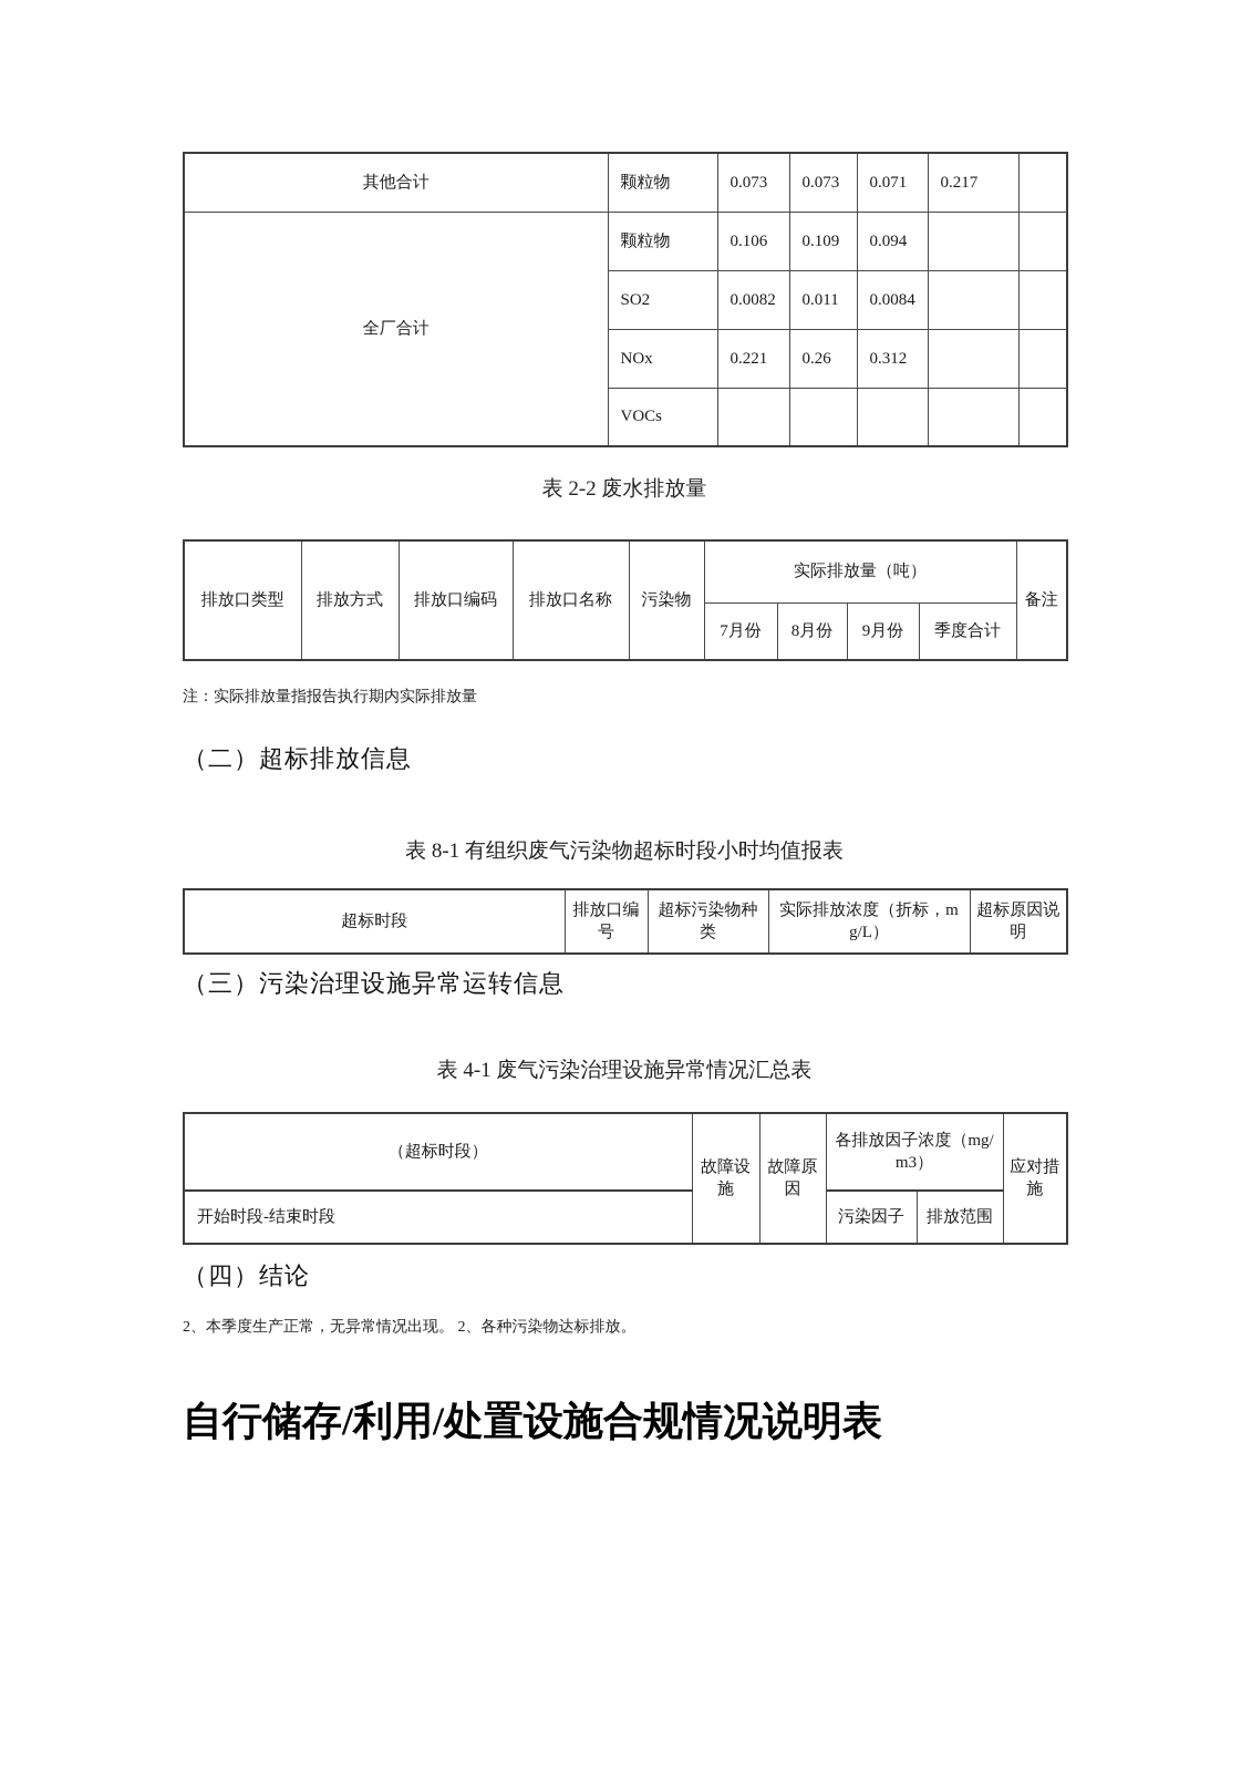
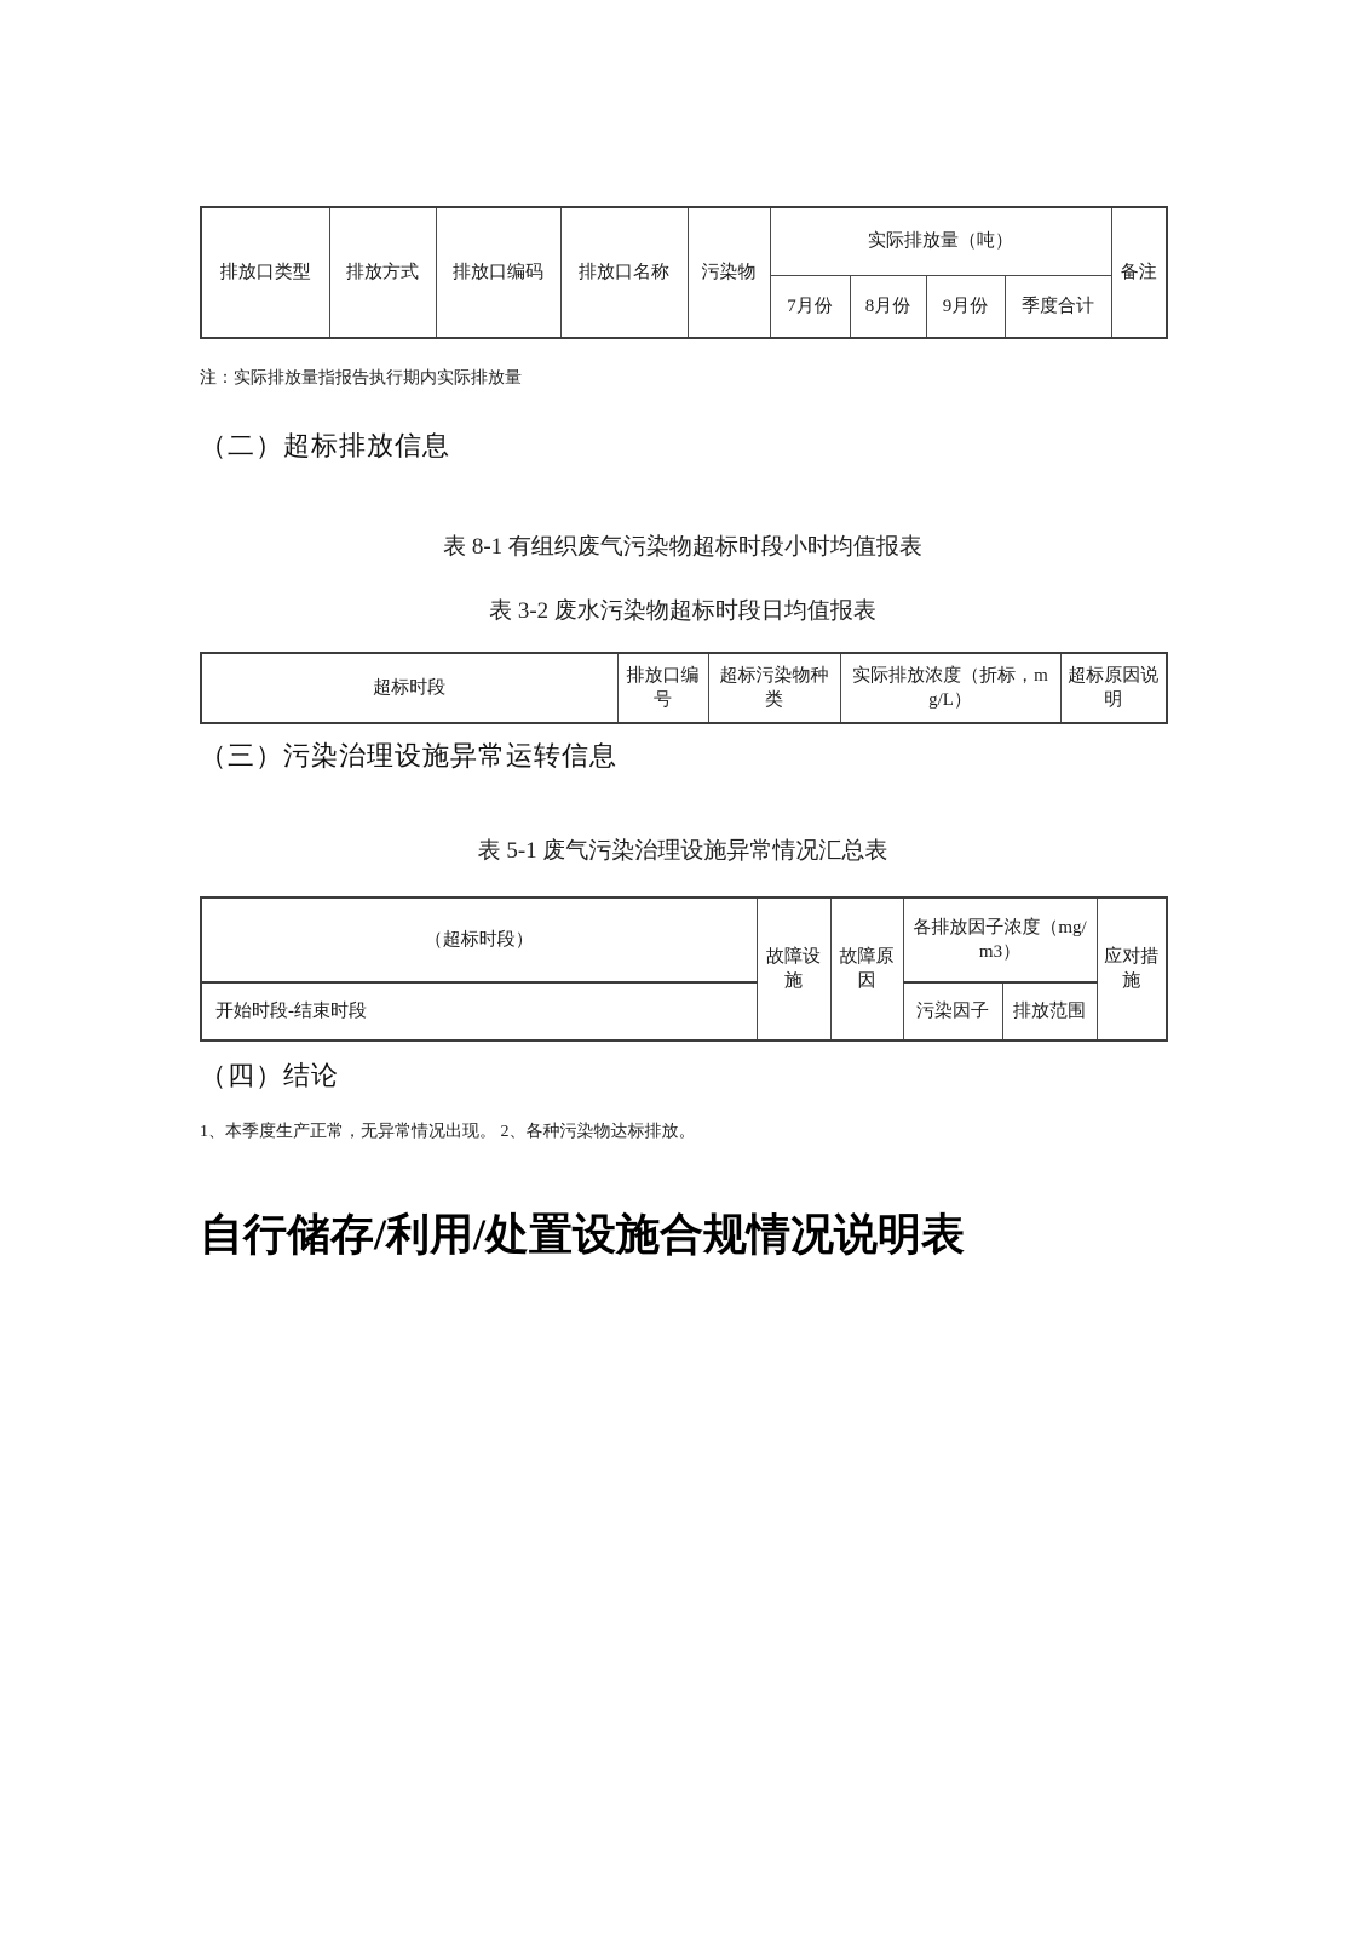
- 其他合计	颗粒物	0.073	0.073	0.071	0.217
- 全厂合计	颗粒物	0.106	0.109	0.094
- SO2	0.0082	0.011	0.0084
- NOx	0.221	0.26	0.312
- VOCs
- 表 2-2 废水排放量
  排放口类型	排放方式	排放口编码	排放口名称	污染物	实际排放量（吨）	备注
  7月份	8月份	9月份	季度合计
  注：实际排放量指报告执行期内实际排放量
  （二）超标排放信息
  表 8-1 有组织废气污染物超标时段小时均值报表
+ 表 3-2 废水污染物超标时段日均值报表
  超标时段	排放口编号	超标污染物种类	实际排放浓度（折标，mg/L）	超标原因说明
  （三）污染治理设施异常运转信息
- 表 4-1 废气污染治理设施异常情况汇总表
+ 表 5-1 废气污染治理设施异常情况汇总表
  （超标时段）	故障设施	故障原因	各排放因子浓度（mg/m3）	应对措施
  开始时段-结束时段	污染因子	排放范围
  （四）结论
- 2、本季度生产正常，无异常情况出现。 2、各种污染物达标排放。
+ 1、本季度生产正常，无异常情况出现。 2、各种污染物达标排放。
  自行储存/利用/处置设施合规情况说明表
